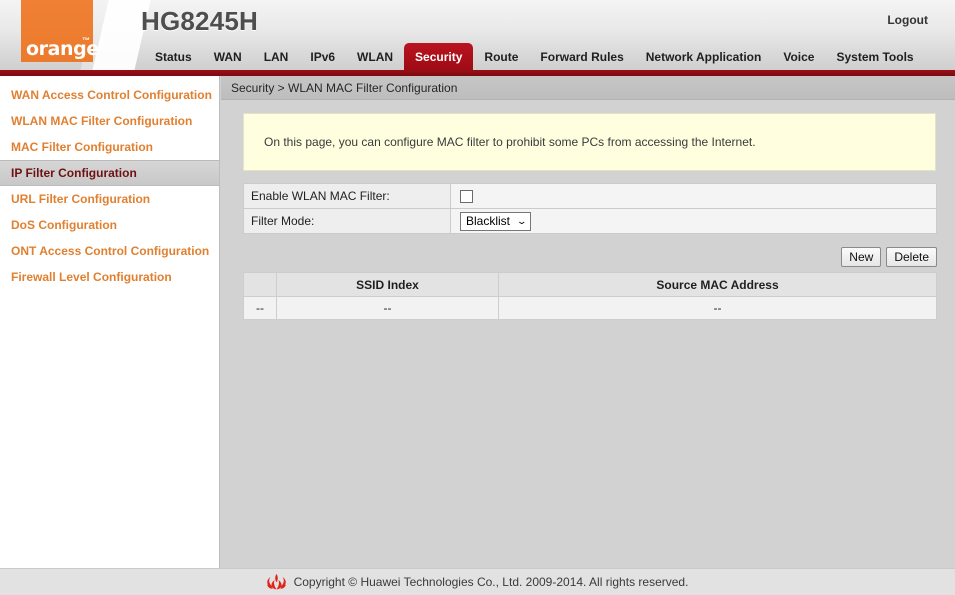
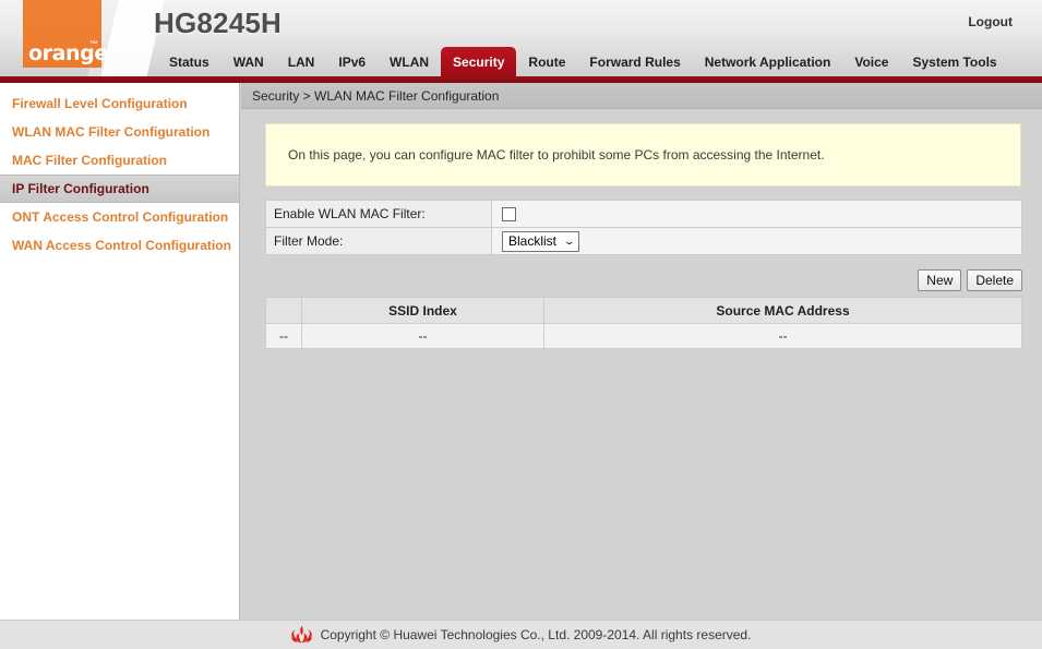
  orange
  ™
  HG8245H
  Logout
  Status
  WAN
  LAN
  IPv6
  WLAN
  Security
  Route
  Forward Rules
  Network Application
  Voice
  System Tools
- WAN Access Control Configuration
+ Firewall Level Configuration
  WLAN MAC Filter Configuration
  MAC Filter Configuration
  IP Filter Configuration
- URL Filter Configuration
- DoS Configuration
  ONT Access Control Configuration
- Firewall Level Configuration
+ WAN Access Control Configuration
  Security > WLAN MAC Filter Configuration
  On this page, you can configure MAC filter to prohibit some PCs from accessing the Internet.
  Enable WLAN MAC Filter:
  Filter Mode:	Blacklist ⌄
  New
  Delete
  	SSID Index	Source MAC Address
  --	--	--
  Copyright © Huawei Technologies Co., Ltd. 2009-2014. All rights reserved.
